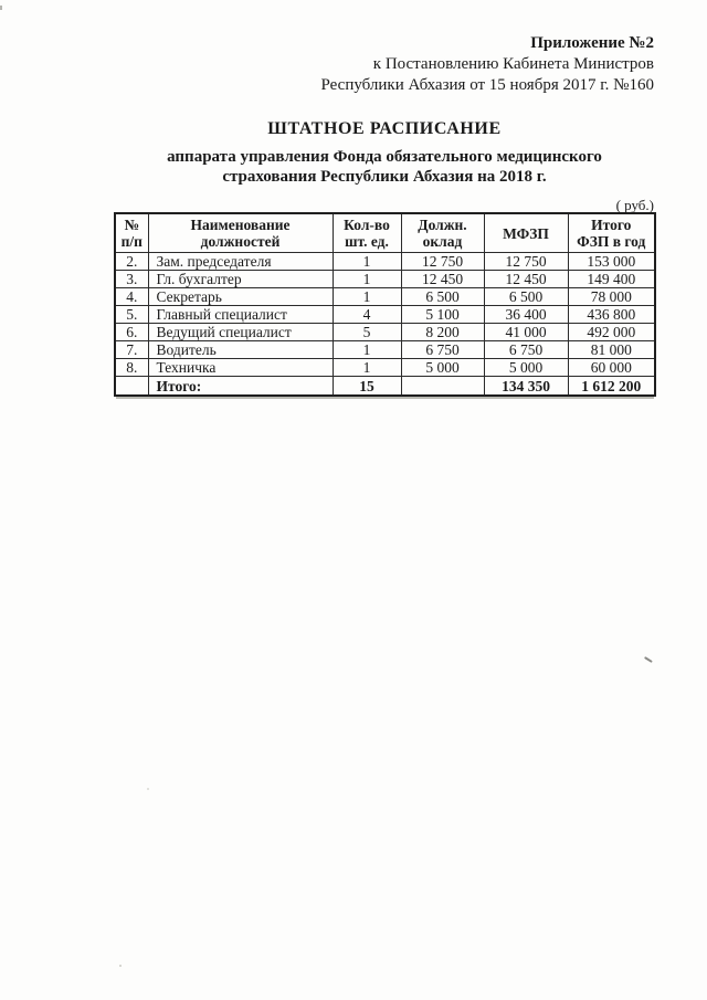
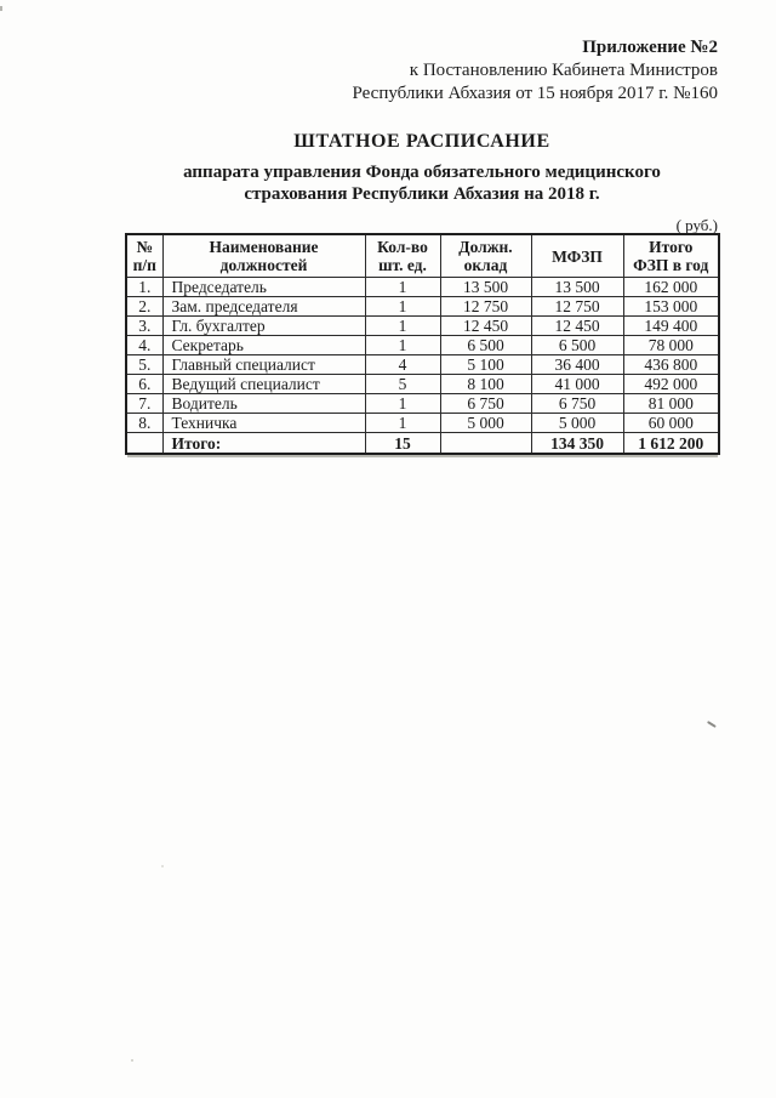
  Приложение №2
  к Постановлению Кабинета Министров
  Республики Абхазия от 15 ноября 2017 г. №160
  ШТАТНОЕ РАСПИСАНИЕ
  аппарата управления Фонда обязательного медицинского
  страхования Республики Абхазия на 2018 г.
  ( руб.)
  № п/п	Наименование должностей	Кол-во шт. ед.	Должн. оклад	МФЗП	Итого ФЗП в год
+ 1.	Председатель	1	13 500	13 500	162 000
  2.	Зам. председателя	1	12 750	12 750	153 000
  3.	Гл. бухгалтер	1	12 450	12 450	149 400
  4.	Секретарь	1	6 500	6 500	78 000
  5.	Главный специалист	4	5 100	36 400	436 800
- 6.	Ведущий специалист	5	8 200	41 000	492 000
+ 6.	Ведущий специалист	5	8 100	41 000	492 000
  7.	Водитель	1	6 750	6 750	81 000
  8.	Техничка	1	5 000	5 000	60 000
  	Итого:	15		134 350	1 612 200
